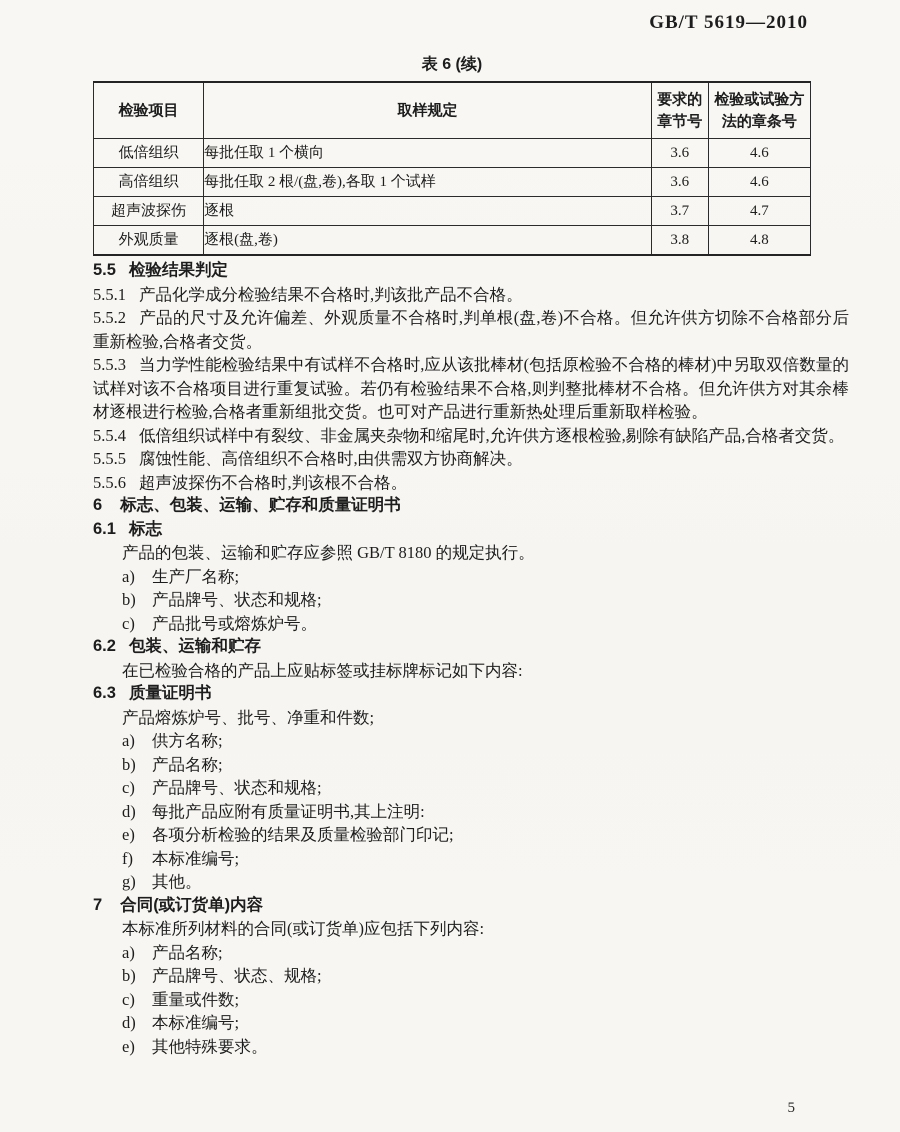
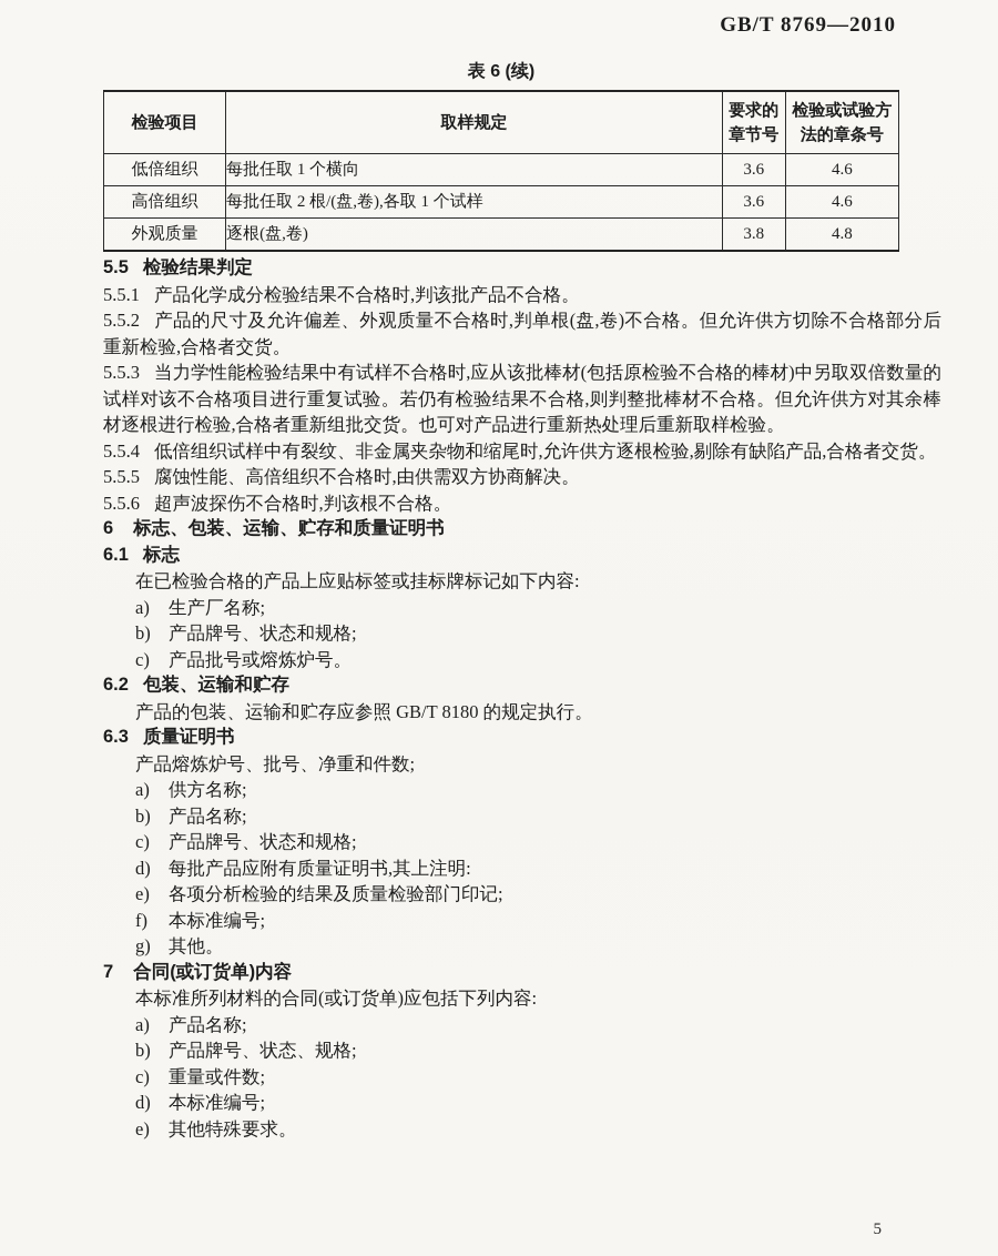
- GB/T 5619—2010
+ GB/T 8769—2010
  表 6 (续)
  检验项目	取样规定	要求的 章节号	检验或试验方 法的章条号
  低倍组织	每批任取 1 个横向	3.6	4.6
  高倍组织	每批任取 2 根/(盘,卷),各取 1 个试样	3.6	4.6
- 超声波探伤	逐根	3.7	4.7
  外观质量	逐根(盘,卷)	3.8	4.8
  5.5 检验结果判定
  5.5.1 产品化学成分检验结果不合格时,判该批产品不合格。
  5.5.2 产品的尺寸及允许偏差、外观质量不合格时,判单根(盘,卷)不合格。但允许供方切除不合格部分后重新检验,合格者交货。
  5.5.3 当力学性能检验结果中有试样不合格时,应从该批棒材(包括原检验不合格的棒材)中另取双倍数量的试样对该不合格项目进行重复试验。若仍有检验结果不合格,则判整批棒材不合格。但允许供方对其余棒材逐根进行检验,合格者重新组批交货。也可对产品进行重新热处理后重新取样检验。
  5.5.4 低倍组织试样中有裂纹、非金属夹杂物和缩尾时,允许供方逐根检验,剔除有缺陷产品,合格者交货。
  5.5.5 腐蚀性能、高倍组织不合格时,由供需双方协商解决。
  5.5.6 超声波探伤不合格时,判该根不合格。
  6 标志、包装、运输、贮存和质量证明书
  6.1 标志
- 产品的包装、运输和贮存应参照 GB/T 8180 的规定执行。
+ 在已检验合格的产品上应贴标签或挂标牌标记如下内容:
  a) 生产厂名称;
  b) 产品牌号、状态和规格;
  c) 产品批号或熔炼炉号。
  6.2 包装、运输和贮存
- 在已检验合格的产品上应贴标签或挂标牌标记如下内容:
+ 产品的包装、运输和贮存应参照 GB/T 8180 的规定执行。
  6.3 质量证明书
  产品熔炼炉号、批号、净重和件数;
  a) 供方名称;
  b) 产品名称;
  c) 产品牌号、状态和规格;
  d) 每批产品应附有质量证明书,其上注明:
  e) 各项分析检验的结果及质量检验部门印记;
  f) 本标准编号;
  g) 其他。
  7 合同(或订货单)内容
  本标准所列材料的合同(或订货单)应包括下列内容:
  a) 产品名称;
  b) 产品牌号、状态、规格;
  c) 重量或件数;
  d) 本标准编号;
  e) 其他特殊要求。
  5
